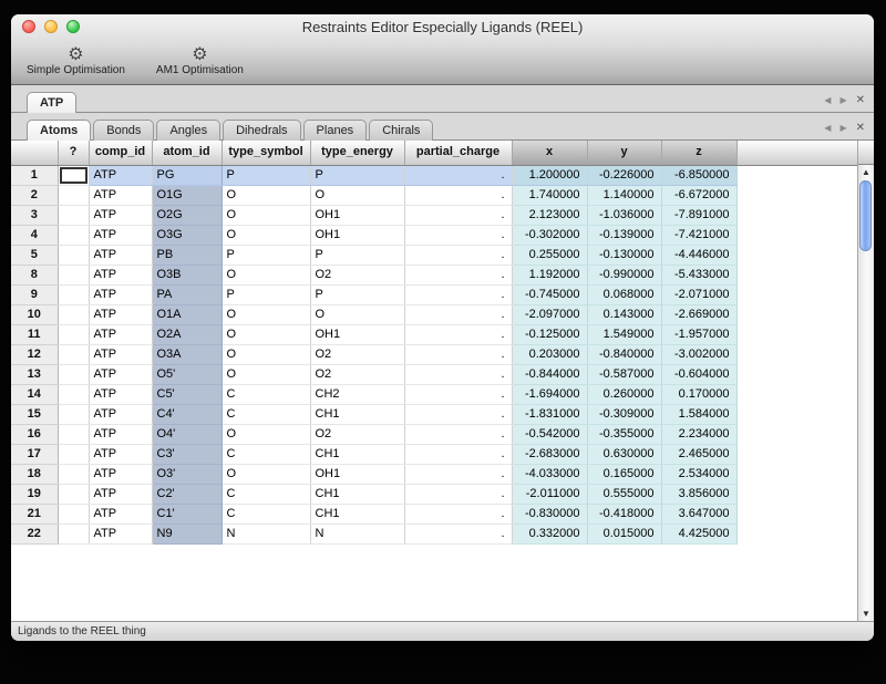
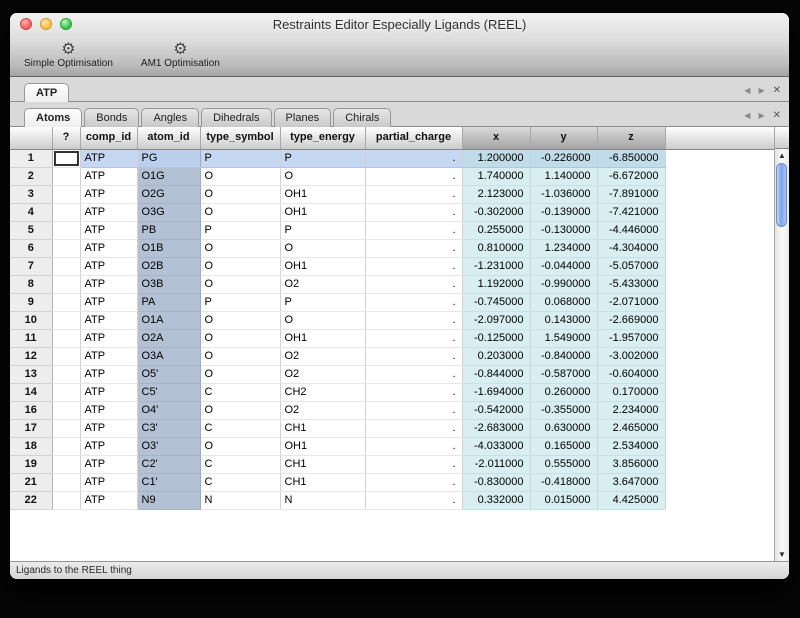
  Restraints Editor Especially Ligands (REEL)
  ⚙
  Simple Optimisation
  ⚙
  AM1 Optimisation
  ATP
  ◀
  ▶
  ✕
  Atoms
  Bonds
  Angles
  Dihedrals
  Planes
  Chirals
  ◀
  ▶
  ✕
  	?	comp_id	atom_id	type_symbol	type_energy	partial_charge	x	y	z
  1		ATP	PG	P	P	.	1.200000	-0.226000	-6.850000
  2		ATP	O1G	O	O	.	1.740000	1.140000	-6.672000
  3		ATP	O2G	O	OH1	.	2.123000	-1.036000	-7.891000
  4		ATP	O3G	O	OH1	.	-0.302000	-0.139000	-7.421000
  5		ATP	PB	P	P	.	0.255000	-0.130000	-4.446000
+ 6		ATP	O1B	O	O	.	0.810000	1.234000	-4.304000
+ 7		ATP	O2B	O	OH1	.	-1.231000	-0.044000	-5.057000
  8		ATP	O3B	O	O2	.	1.192000	-0.990000	-5.433000
  9		ATP	PA	P	P	.	-0.745000	0.068000	-2.071000
  10		ATP	O1A	O	O	.	-2.097000	0.143000	-2.669000
  11		ATP	O2A	O	OH1	.	-0.125000	1.549000	-1.957000
  12		ATP	O3A	O	O2	.	0.203000	-0.840000	-3.002000
  13		ATP	O5'	O	O2	.	-0.844000	-0.587000	-0.604000
  14		ATP	C5'	C	CH2	.	-1.694000	0.260000	0.170000
- 15		ATP	C4'	C	CH1	.	-1.831000	-0.309000	1.584000
  16		ATP	O4'	O	O2	.	-0.542000	-0.355000	2.234000
  17		ATP	C3'	C	CH1	.	-2.683000	0.630000	2.465000
  18		ATP	O3'	O	OH1	.	-4.033000	0.165000	2.534000
  19		ATP	C2'	C	CH1	.	-2.011000	0.555000	3.856000
  21		ATP	C1'	C	CH1	.	-0.830000	-0.418000	3.647000
  22		ATP	N9	N	N	.	0.332000	0.015000	4.425000
  ▲
  ▼
  Ligands to the REEL thing
